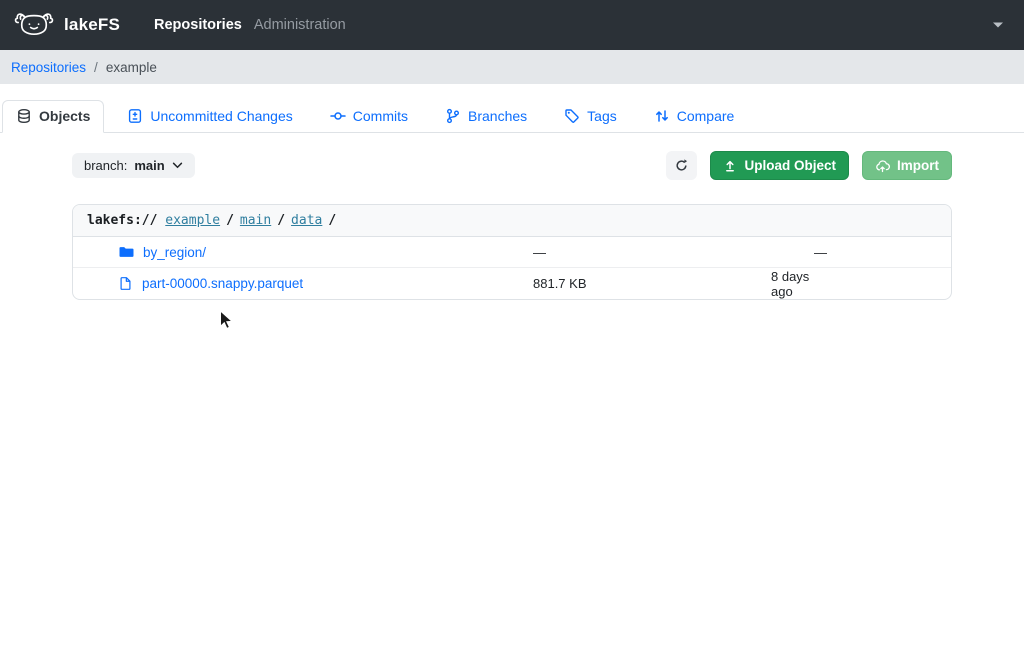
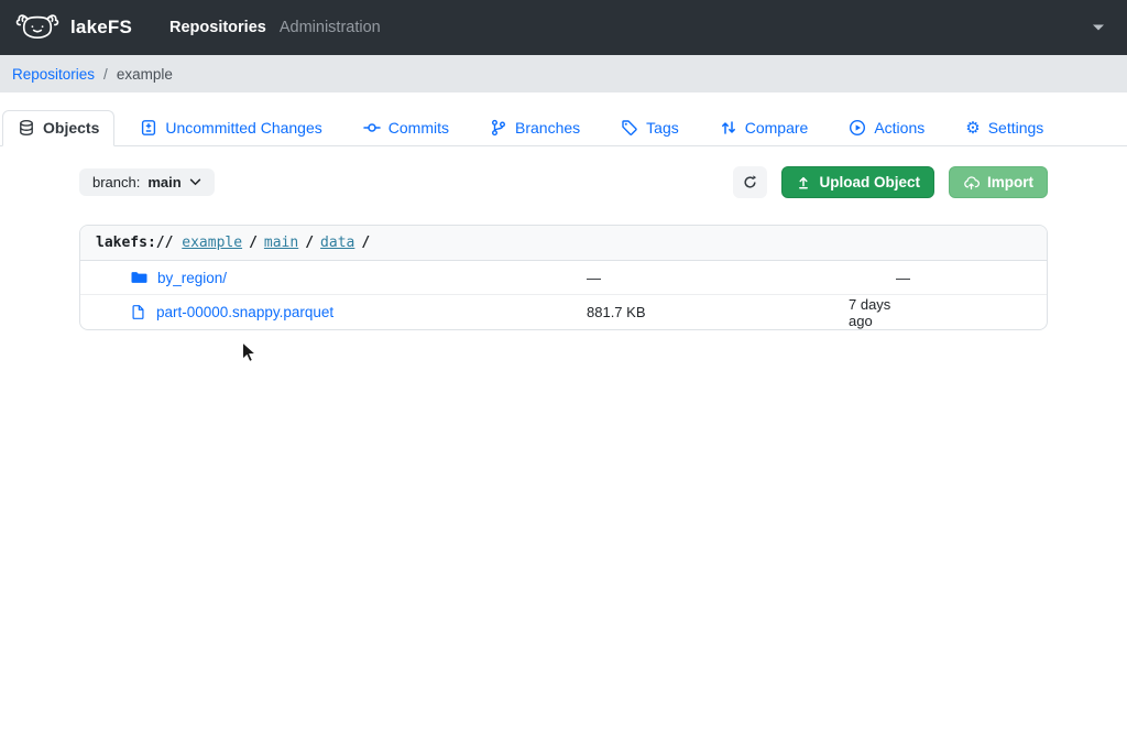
  lakeFS
  Repositories
  Administration
  Repositories
  /
  example
  Objects
  Uncommitted Changes
  Commits
  Branches
  Tags
  Compare
+ Actions
+ ⚙
+ Settings
  branch:
  main
  Upload Object
  Import
  lakefs://
  example
  /
  main
  /
  data
  /
  by_region/
  —
  —
  part-00000.snappy.parquet
  881.7 KB
- 8 days ago
+ 7 days ago
